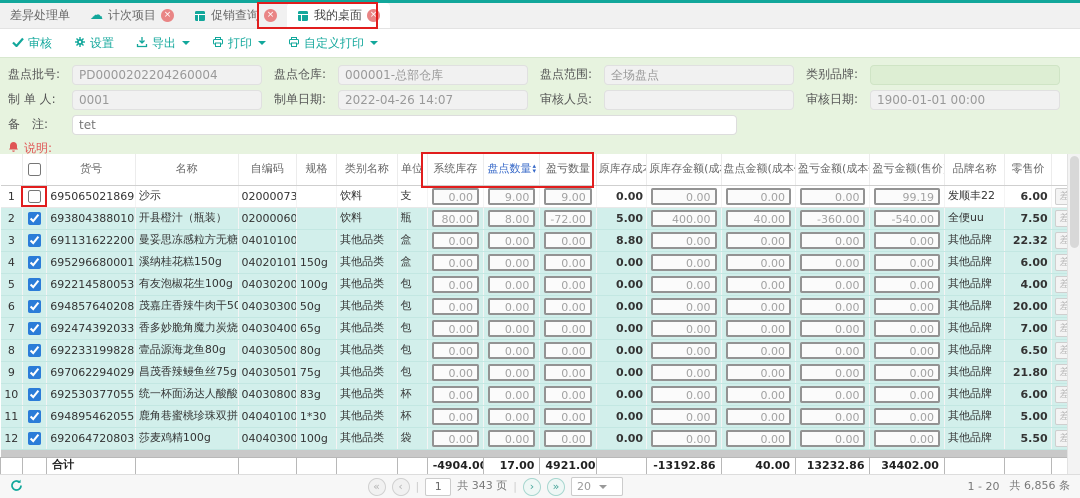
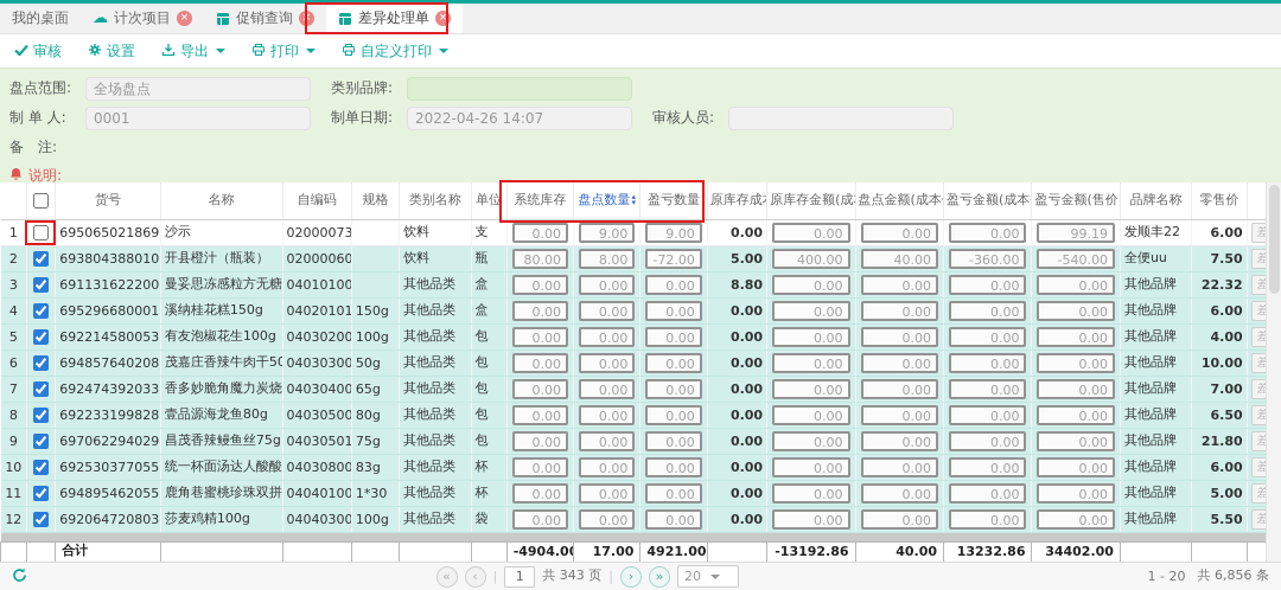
- 差异处理单
+ 我的桌面
  ☁
  计次项目
  ×
  促销查询
  ×
- 我的桌面
+ 差异处理单
  ×
  审核
  设置
  导出
  打印
  自定义打印
- 盘点批号:
- PD0000202204260004
- 盘点仓库:
- 000001-总部仓库
  盘点范围:
  全场盘点
  类别品牌:
  制 单 人:
  0001
  制单日期:
  2022-04-26 14:07
  审核人员:
- 审核日期:
- 1900-01-01 00:00
  备 注:
- tet
  说明:
  		货号	名称	自编码	规格	类别名称	单位	系统库存	盘点数量 ▴▾	盈亏数量	原库存成	原库存金额(成	盘点金额(成本	盈亏金额(成本	盈亏金额(售价	品牌名称	零售价
  1		695065021869	沙示	02000073		饮料	支	0.00	9.00	9.00	0.00	0.00	0.00	0.00	99.19	发顺丰22	6.00	差
  2		693804388010	开县橙汁（瓶装）	02000060		饮料	瓶	80.00	8.00	-72.00	5.00	400.00	40.00	-360.00	-540.00	全便uu	7.50	差
  3		691131622200	曼妥思冻感粒方无糖	04010100		其他品类	盒	0.00	0.00	0.00	8.80	0.00	0.00	0.00	0.00	其他品牌	22.32	差
  4		695296680001	溪纳桂花糕150g	04020101	150g	其他品类	盒	0.00	0.00	0.00	0.00	0.00	0.00	0.00	0.00	其他品牌	6.00	差
  5		692214580053	有友泡椒花生100g	04030200	100g	其他品类	包	0.00	0.00	0.00	0.00	0.00	0.00	0.00	0.00	其他品牌	4.00	差
- 6		694857640208	茂嘉庄香辣牛肉干50	04030300	50g	其他品类	包	0.00	0.00	0.00	0.00	0.00	0.00	0.00	0.00	其他品牌	20.00	差
+ 6		694857640208	茂嘉庄香辣牛肉干50	04030300	50g	其他品类	包	0.00	0.00	0.00	0.00	0.00	0.00	0.00	0.00	其他品牌	10.00	差
  7		692474392033	香多妙脆角魔力炭烧	04030400	65g	其他品类	包	0.00	0.00	0.00	0.00	0.00	0.00	0.00	0.00	其他品牌	7.00	差
  8		692233199828	壹品源海龙鱼80g	04030500	80g	其他品类	包	0.00	0.00	0.00	0.00	0.00	0.00	0.00	0.00	其他品牌	6.50	差
  9		697062294029	昌茂香辣鳗鱼丝75g	04030501	75g	其他品类	包	0.00	0.00	0.00	0.00	0.00	0.00	0.00	0.00	其他品牌	21.80	差
  10		692530377055	统一杯面汤达人酸酸	04030800	83g	其他品类	杯	0.00	0.00	0.00	0.00	0.00	0.00	0.00	0.00	其他品牌	6.00	差
  11		694895462055	鹿角巷蜜桃珍珠双拼	04040100	1*30	其他品类	杯	0.00	0.00	0.00	0.00	0.00	0.00	0.00	0.00	其他品牌	5.00	差
  12		692064720803	莎麦鸡精100g	04040300	100g	其他品类	袋	0.00	0.00	0.00	0.00	0.00	0.00	0.00	0.00	其他品牌	5.50	差
  		合计						-4904.0	17.00	4921.00		-13192.86	40.00	13232.86	34402.00
  «
  ‹
  |
  1
  共 343 页
  |
  ›
  »
  20
  1 - 20
  共 6,856 条
